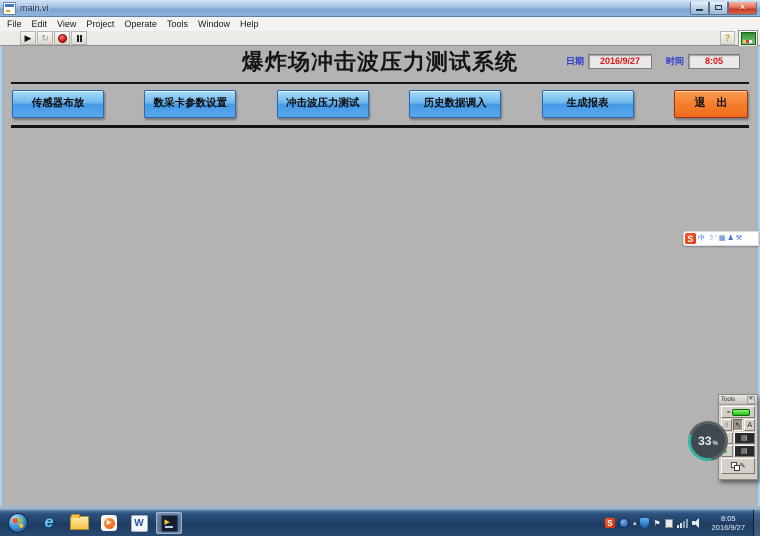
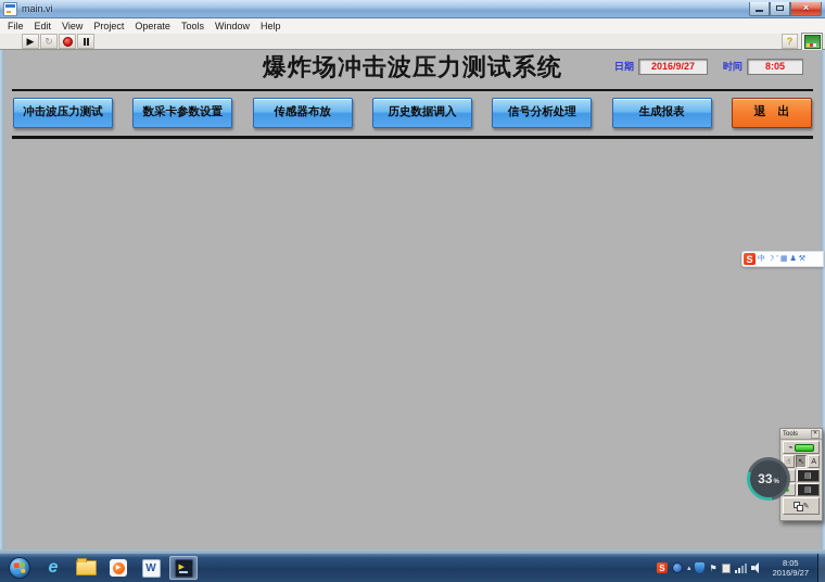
  main.vi
  ×
  File
  Edit
  View
  Project
  Operate
  Tools
  Window
  Help
  ▶
  ↻
  ?
  爆炸场冲击波压力测试系统
  日期
  2016/9/27
  时间
  8:05
- 传感器布放
+ 冲击波压力测试
  数采卡参数设置
- 冲击波压力测试
+ 传感器布放
  历史数据调入
+ 信号分析处理
  生成报表
  退 出
  S
  33
  e
  W
  S
  ⚑
  8:05
  2016/9/27
